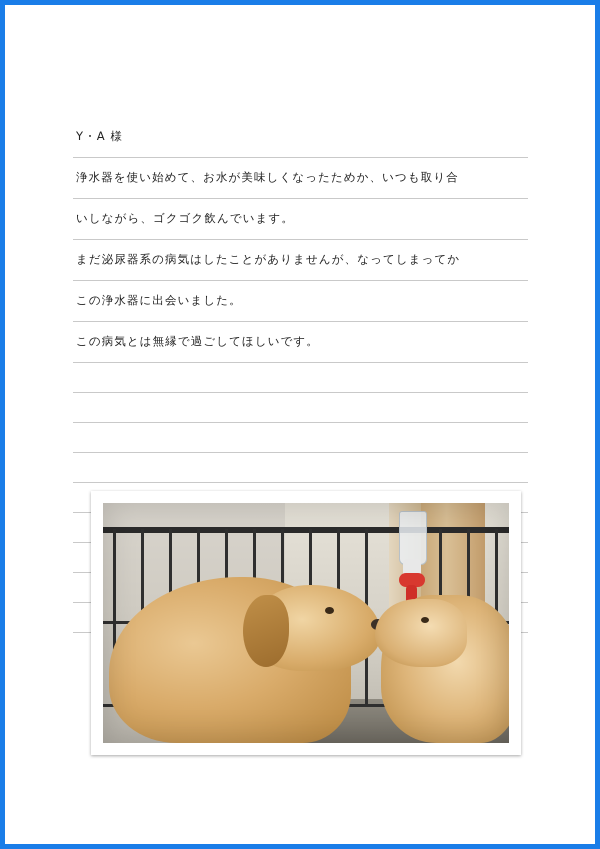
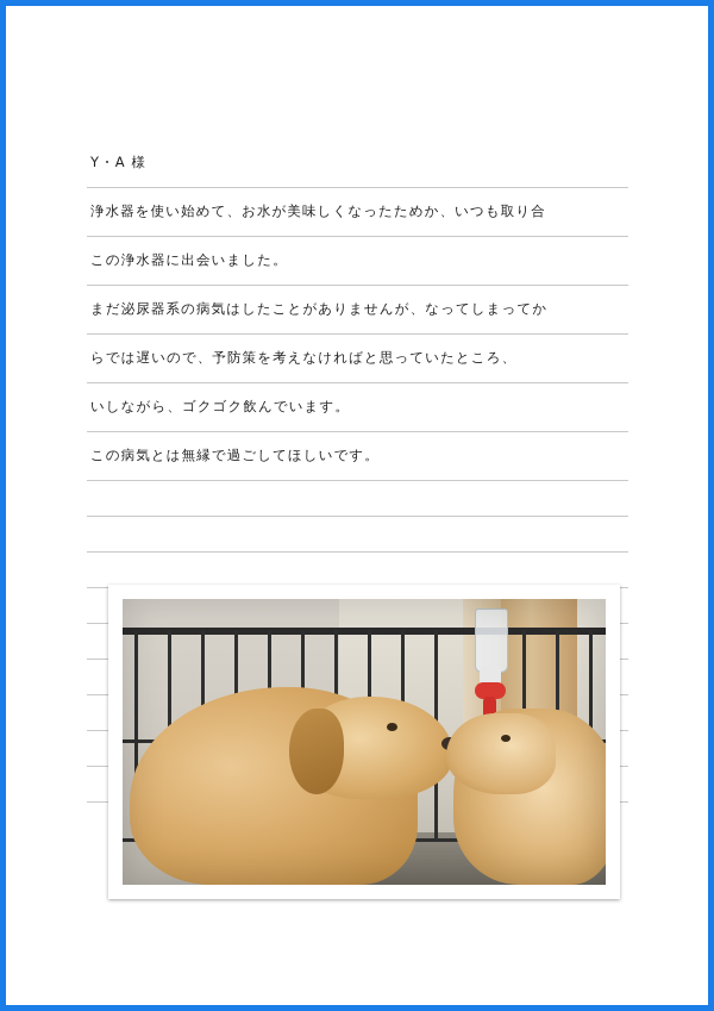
  Y・A 様
  浄水器を使い始めて、お水が美味しくなったためか、いつも取り合
- いしながら、ゴクゴク飲んでいます。
+ この浄水器に出会いました。
  まだ泌尿器系の病気はしたことがありませんが、なってしまってか
+ らでは遅いので、予防策を考えなければと思っていたところ、
- この浄水器に出会いました。
+ いしながら、ゴクゴク飲んでいます。
  この病気とは無縁で過ごしてほしいです。
